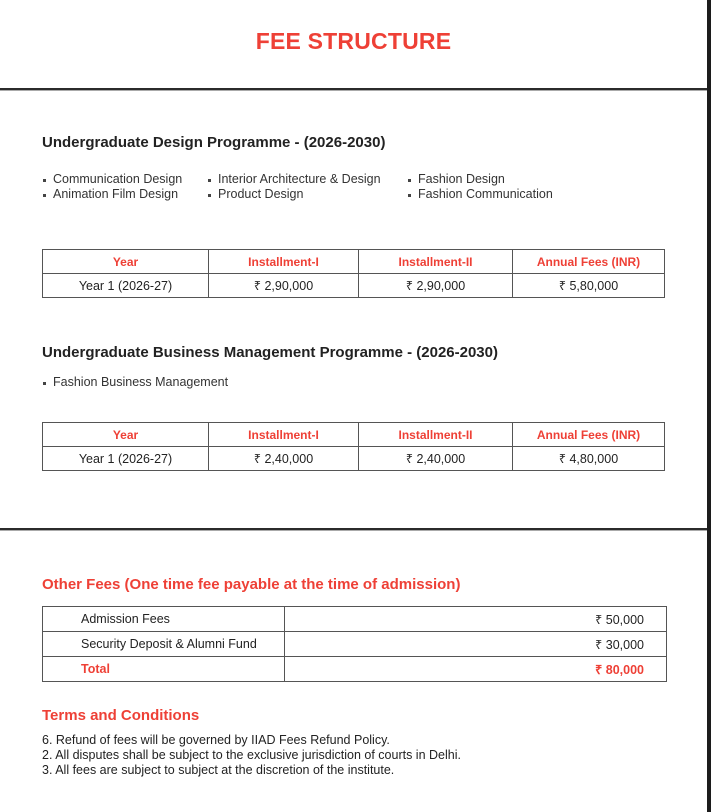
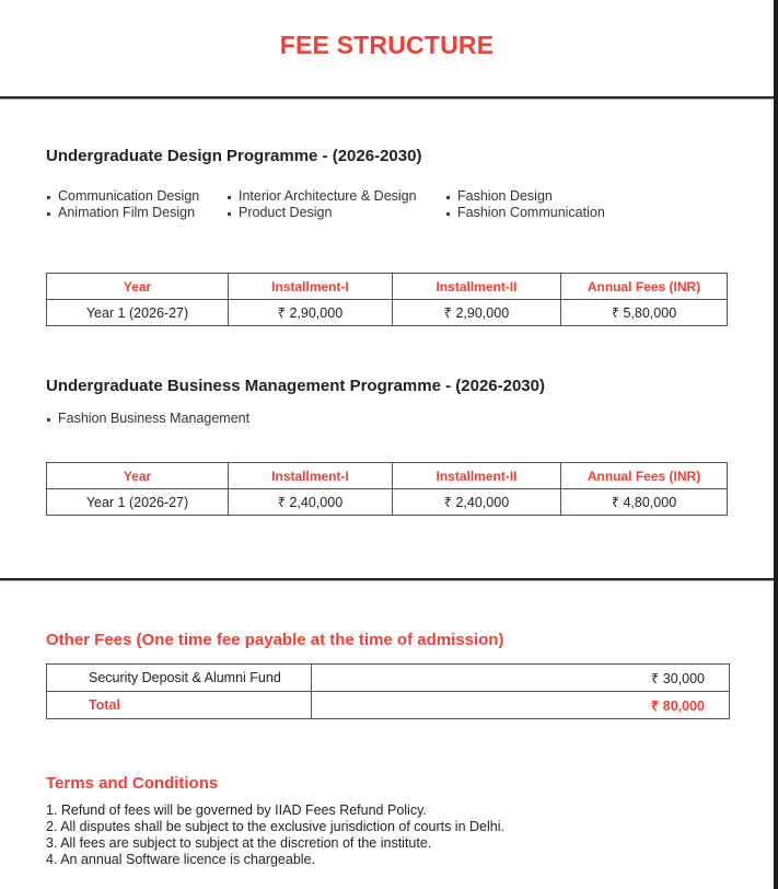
  FEE STRUCTURE
  Undergraduate Design Programme - (2026-2030)
  Communication Design
  Animation Film Design
  Interior Architecture & Design
  Product Design
  Fashion Design
  Fashion Communication
  Year	Installment-I	Installment-II	Annual Fees (INR)
  Year 1 (2026-27)	₹ 2,90,000	₹ 2,90,000	₹ 5,80,000
  Undergraduate Business Management Programme - (2026-2030)
  Fashion Business Management
  Year	Installment-I	Installment-II	Annual Fees (INR)
  Year 1 (2026-27)	₹ 2,40,000	₹ 2,40,000	₹ 4,80,000
  Other Fees (One time fee payable at the time of admission)
- Admission Fees	₹ 50,000
  Security Deposit & Alumni Fund	₹ 30,000
  Total	₹ 80,000
  Terms and Conditions
- 6. Refund of fees will be governed by IIAD Fees Refund Policy.
+ 1. Refund of fees will be governed by IIAD Fees Refund Policy.
  2. All disputes shall be subject to the exclusive jurisdiction of courts in Delhi.
  3. All fees are subject to subject at the discretion of the institute.
+ 4. An annual Software licence is chargeable.
